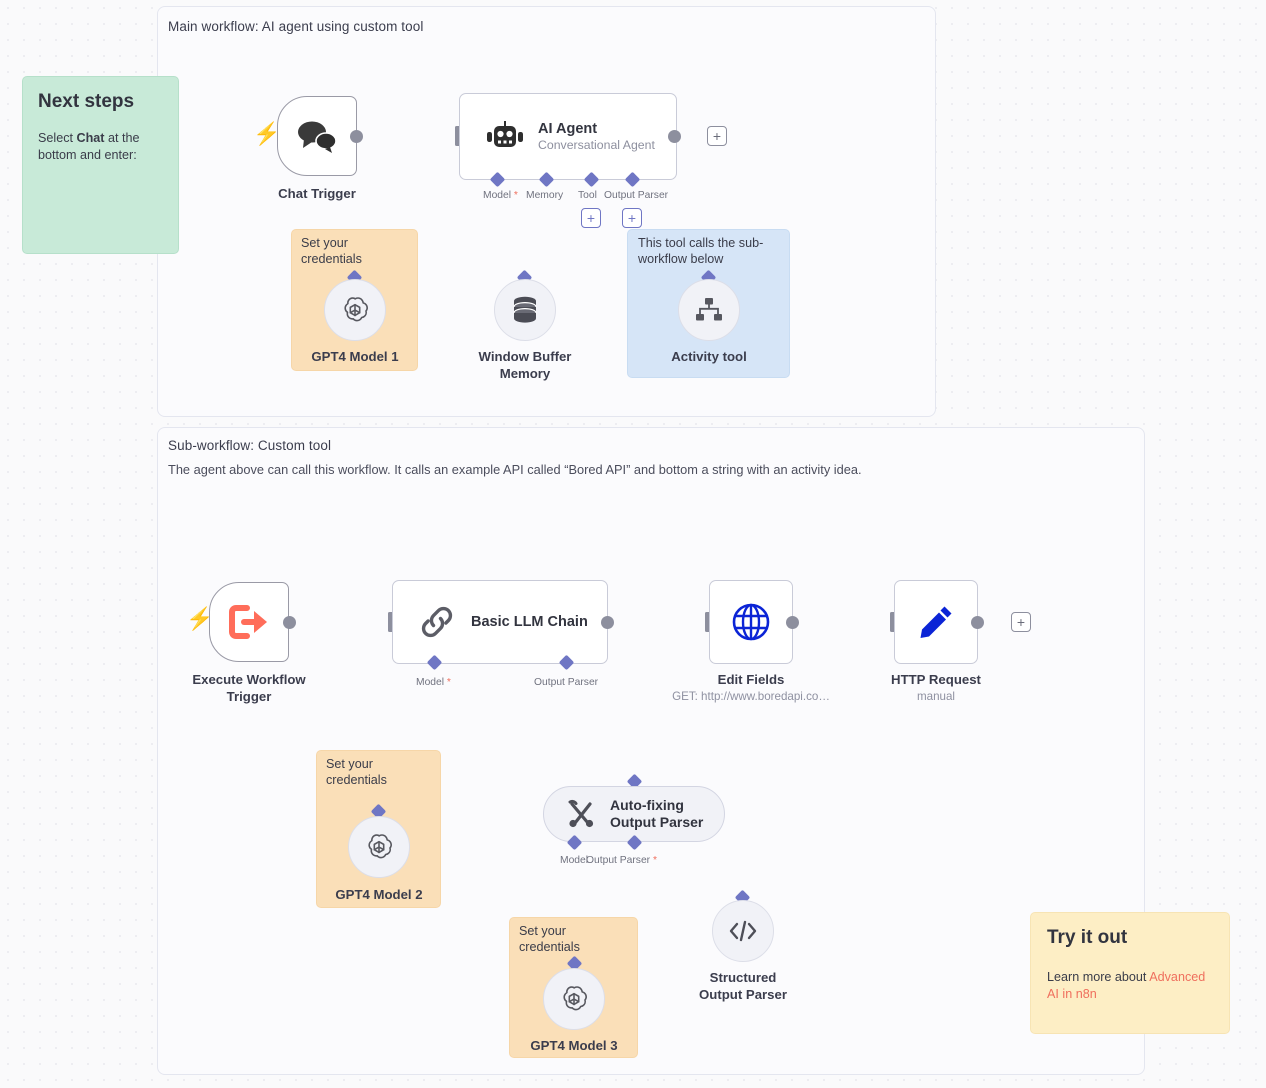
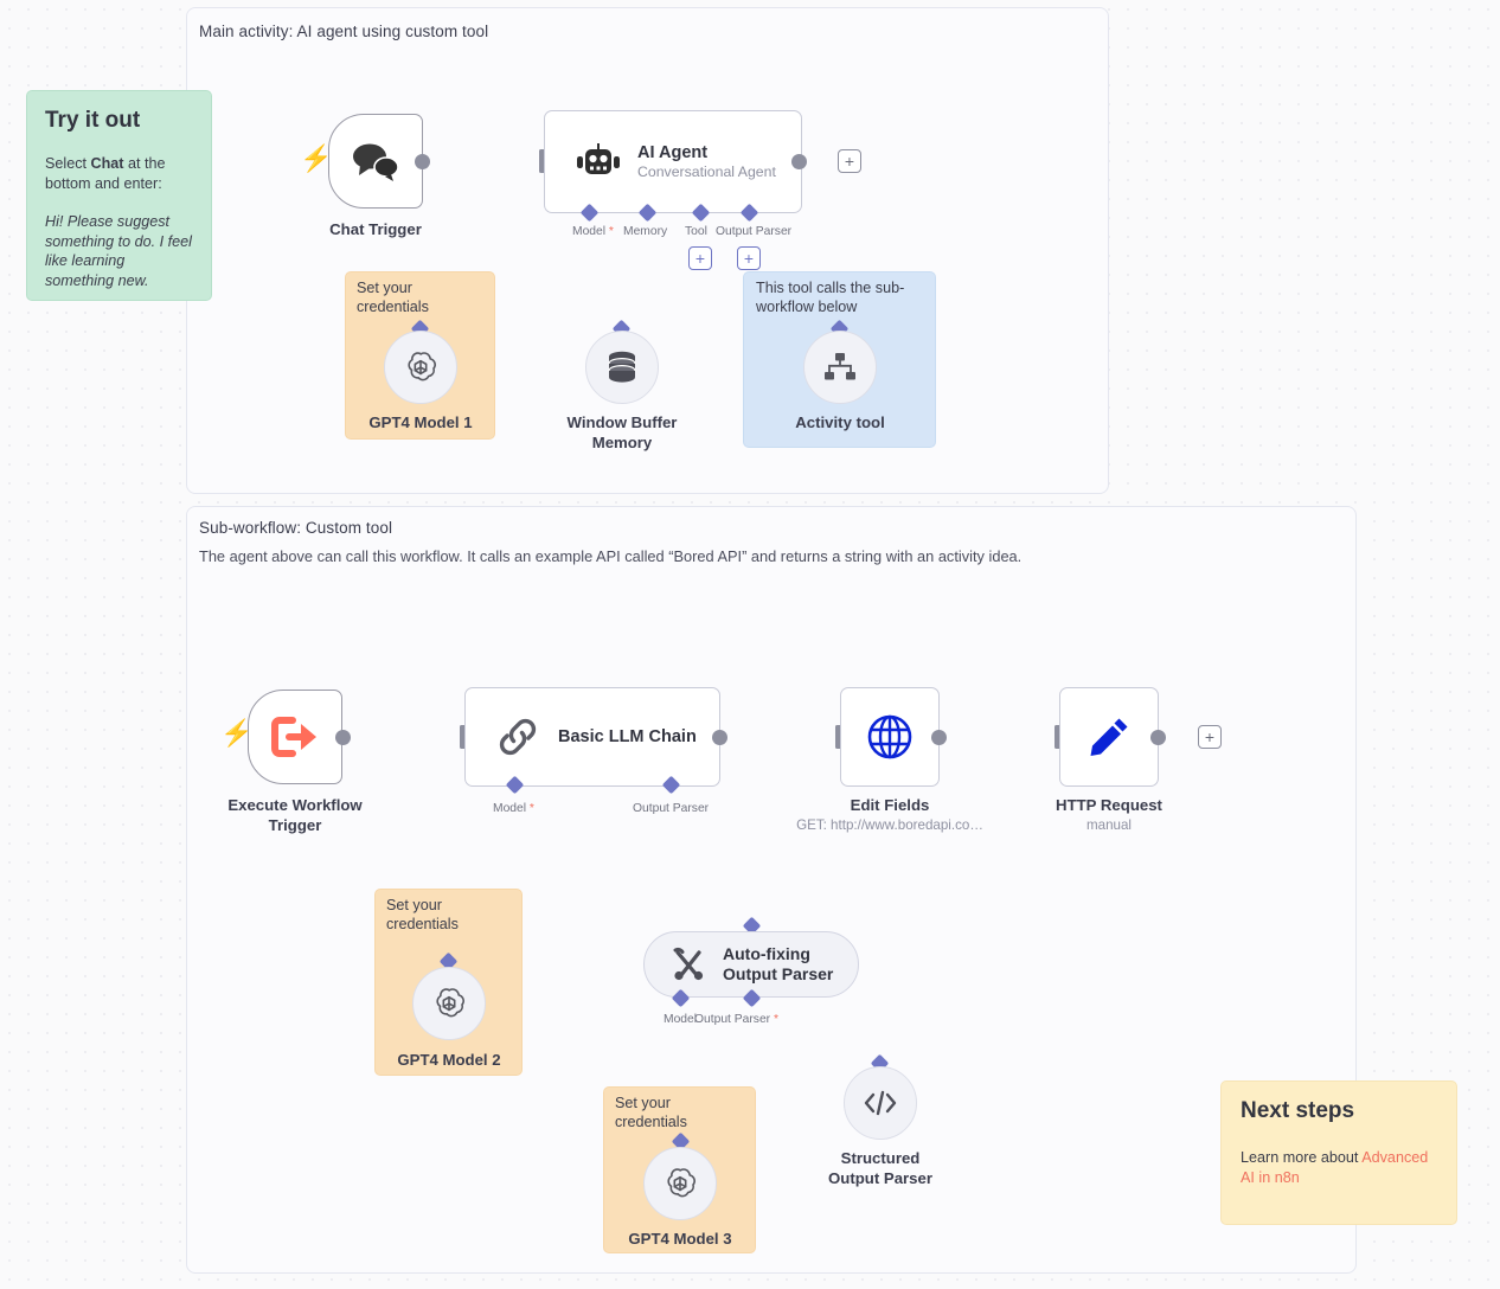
- Main workflow: AI agent using custom tool
+ Main activity: AI agent using custom tool
  Sub-workflow: Custom tool
- The agent above can call this workflow. It calls an example API called “Bored API” and bottom a string with an activity idea.
+ The agent above can call this workflow. It calls an example API called “Bored API” and returns a string with an activity idea.
- Next steps
+ Try it out
  Select Chat at the bottom and enter:
+ Hi! Please suggest something to do. I feel like learning something new.
- Try it out
+ Next steps
  Learn more about Advanced AI in n8n
  This tool calls the sub-workflow below
  Set your credentials
  Set your credentials
  Set your credentials
  ⚡
  Chat Trigger
  AI Agent
  Conversational Agent
  +
  Model *
  Memory
  Tool
  Output Parser
  +
  +
  GPT4 Model 1
  Window Buffer
  Memory
  Activity tool
  ⚡
  Execute Workflow
  Trigger
  Basic LLM Chain
  Model *
  Output Parser
  Edit Fields
  GET: http://www.boredapi.co…
  +
  HTTP Request
  manual
  GPT4 Model 2
  Auto-fixing
  Output Parser
  Model
  Output Parser *
  GPT4 Model 3
  Structured
  Output Parser
